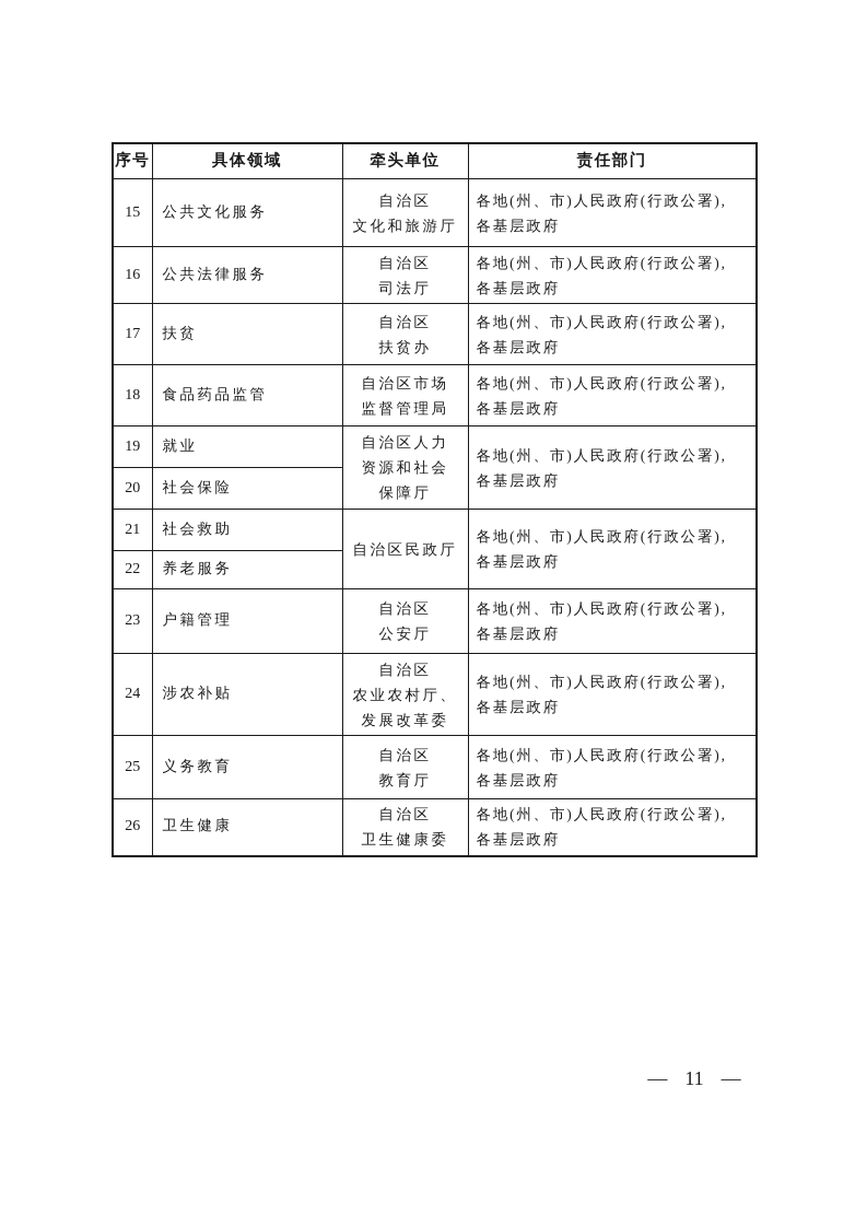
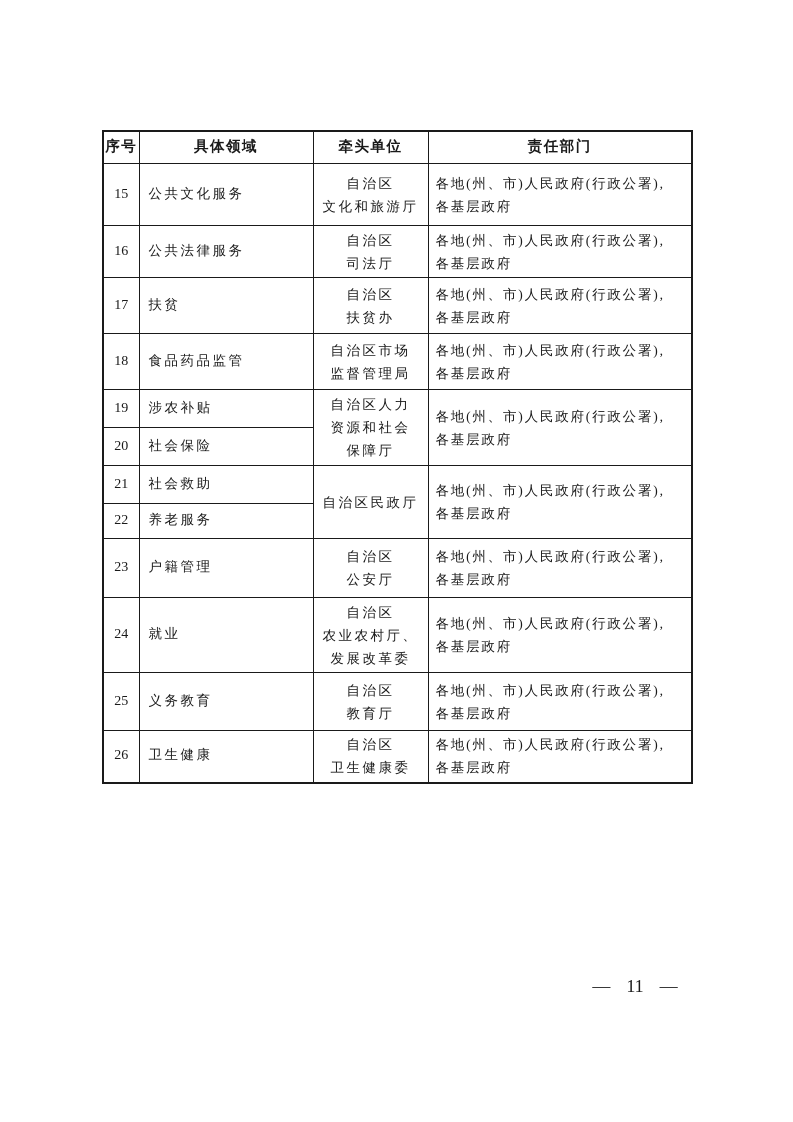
  序号	具体领域	牵头单位	责任部门
  15	公共文化服务	自治区 文化和旅游厅	各地(州、市)人民政府(行政公署), 各基层政府
  16	公共法律服务	自治区 司法厅	各地(州、市)人民政府(行政公署), 各基层政府
  17	扶贫	自治区 扶贫办	各地(州、市)人民政府(行政公署), 各基层政府
  18	食品药品监管	自治区市场 监督管理局	各地(州、市)人民政府(行政公署), 各基层政府
- 19	就业	自治区人力 资源和社会 保障厅	各地(州、市)人民政府(行政公署), 各基层政府
+ 19	涉农补贴	自治区人力 资源和社会 保障厅	各地(州、市)人民政府(行政公署), 各基层政府
  20	社会保险
  21	社会救助	自治区民政厅	各地(州、市)人民政府(行政公署), 各基层政府
  22	养老服务
  23	户籍管理	自治区 公安厅	各地(州、市)人民政府(行政公署), 各基层政府
- 24	涉农补贴	自治区 农业农村厅、 发展改革委	各地(州、市)人民政府(行政公署), 各基层政府
+ 24	就业	自治区 农业农村厅、 发展改革委	各地(州、市)人民政府(行政公署), 各基层政府
  25	义务教育	自治区 教育厅	各地(州、市)人民政府(行政公署), 各基层政府
  26	卫生健康	自治区 卫生健康委	各地(州、市)人民政府(行政公署), 各基层政府
  —
  11
  —
